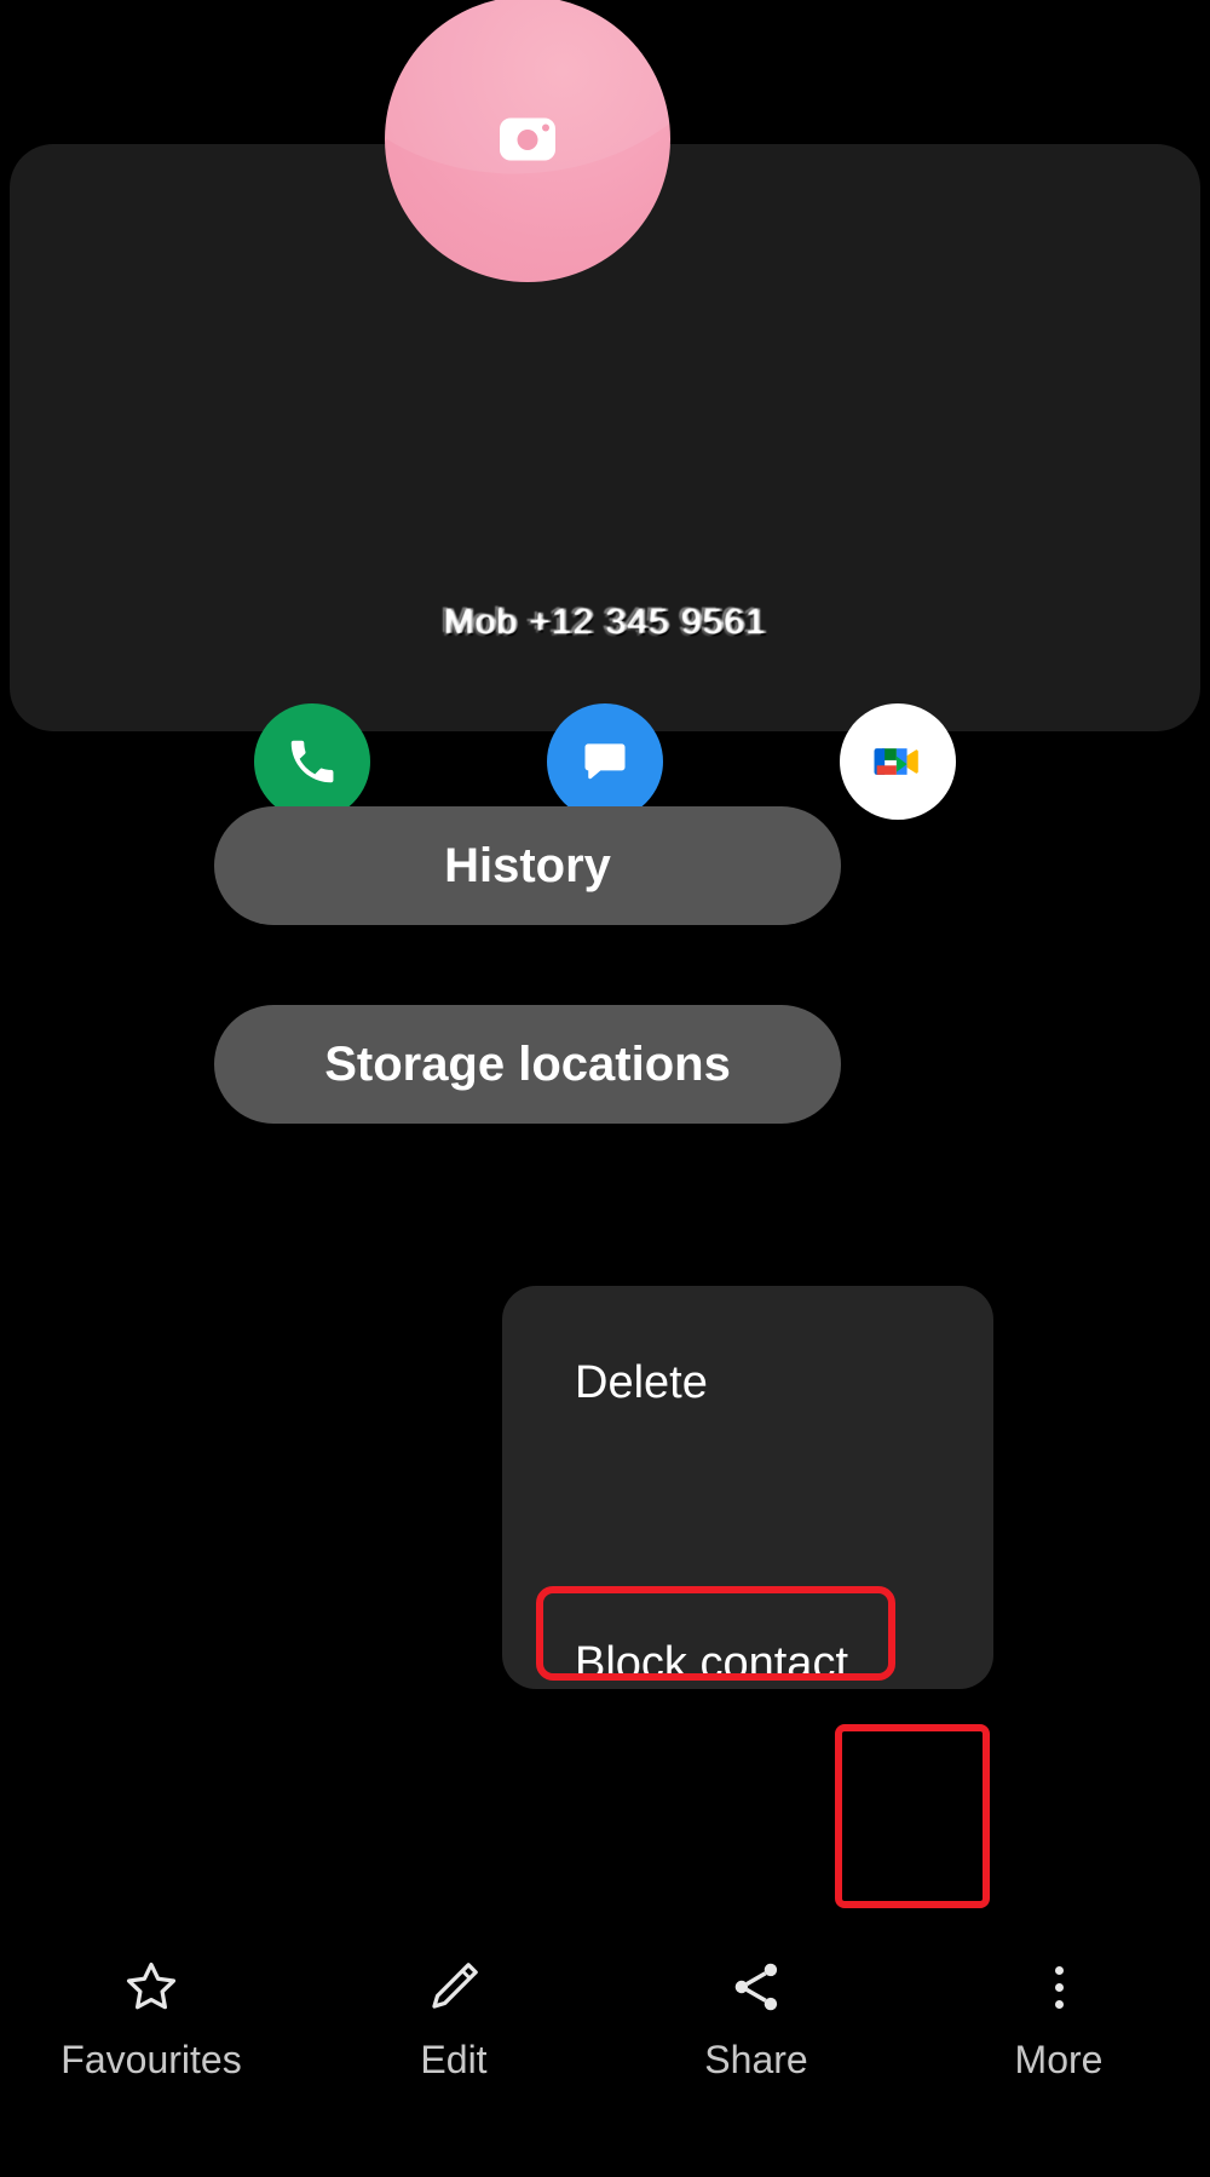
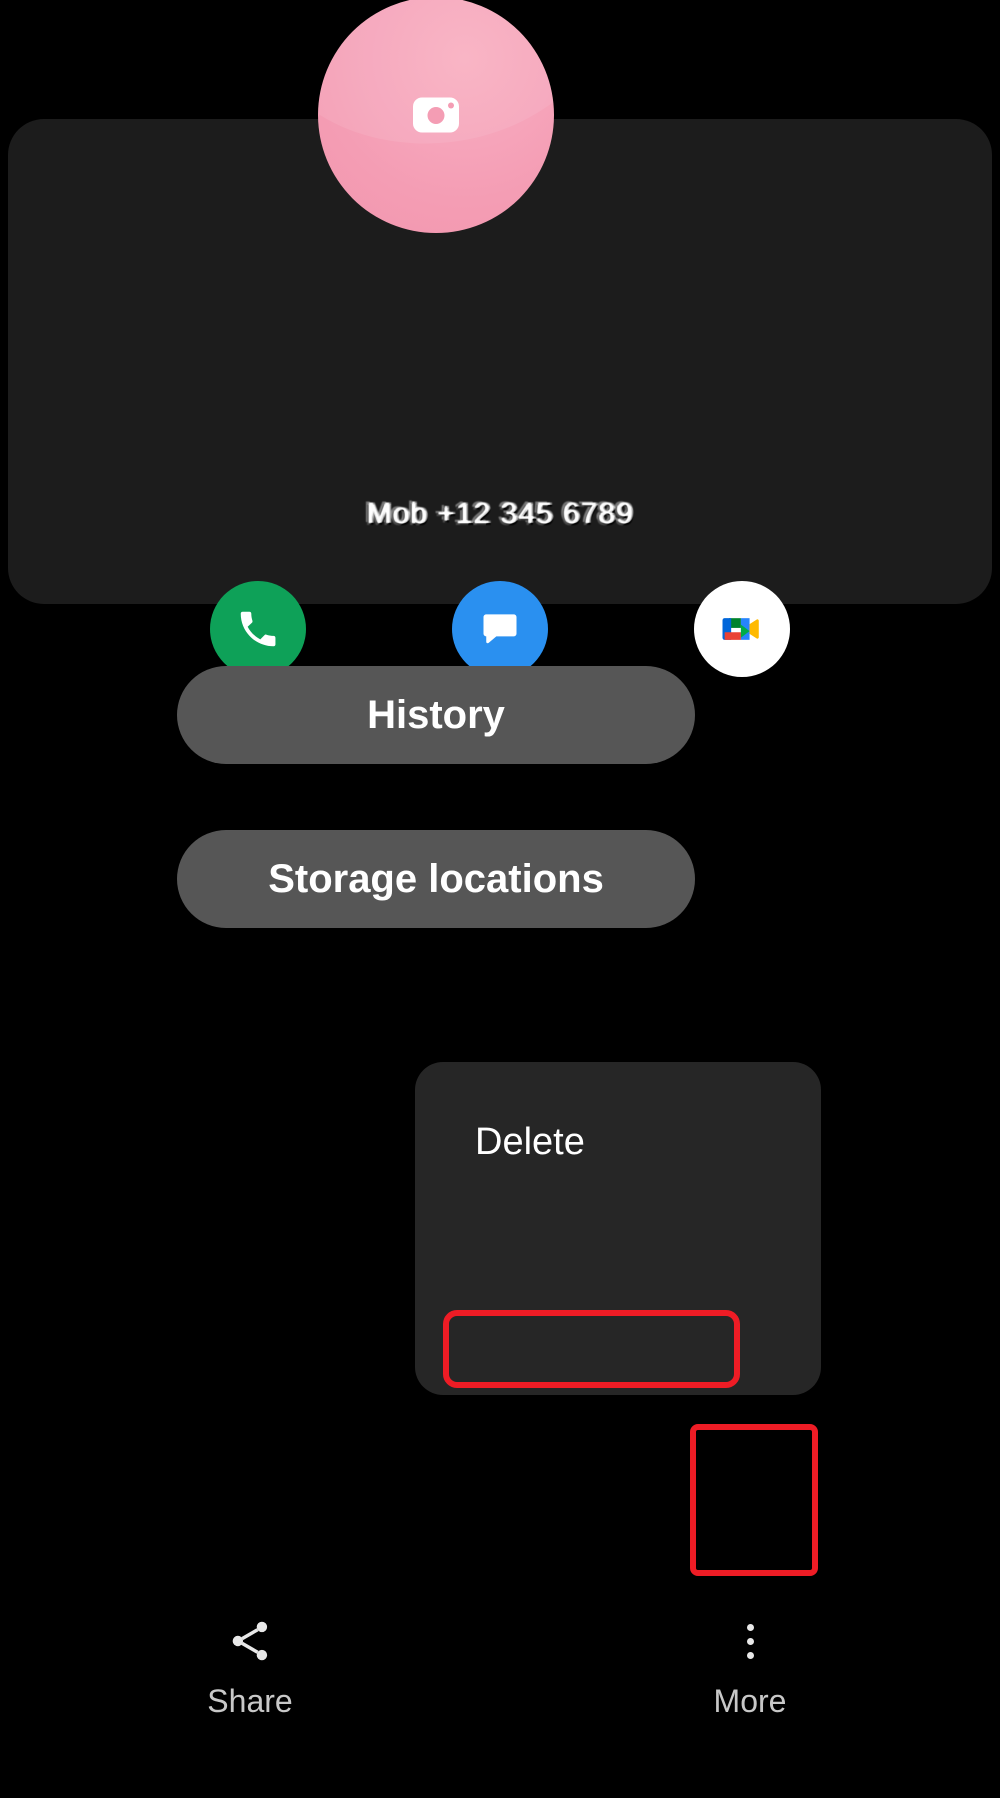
- Mob +12 345 9561
+ Mob +12 345 6789
  History
  Storage locations
  Delete
- Block contact
- Favourites
- Edit
  Share
  More
